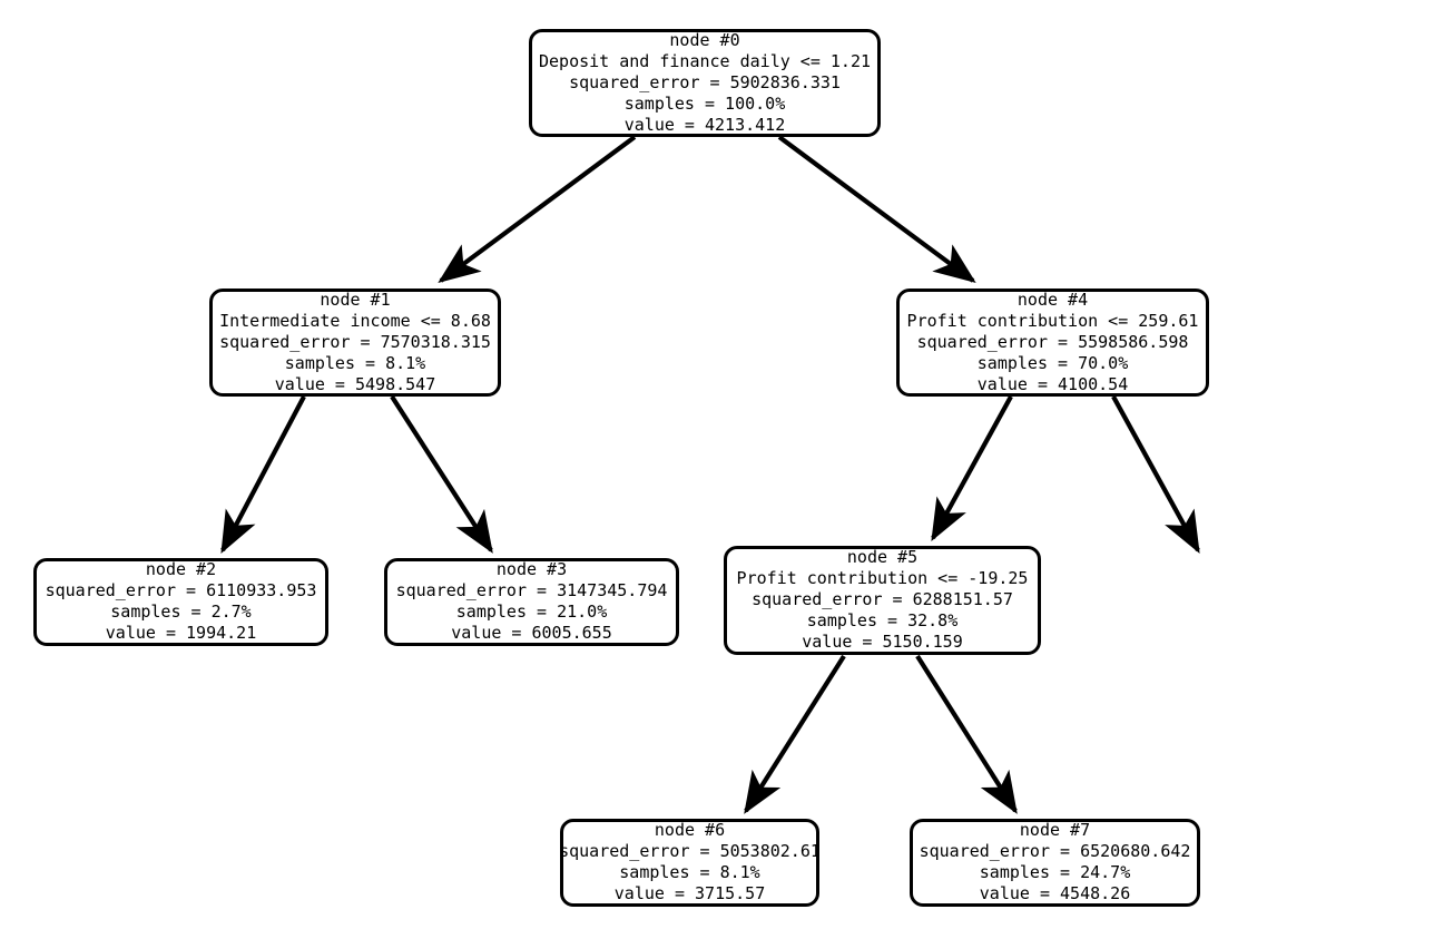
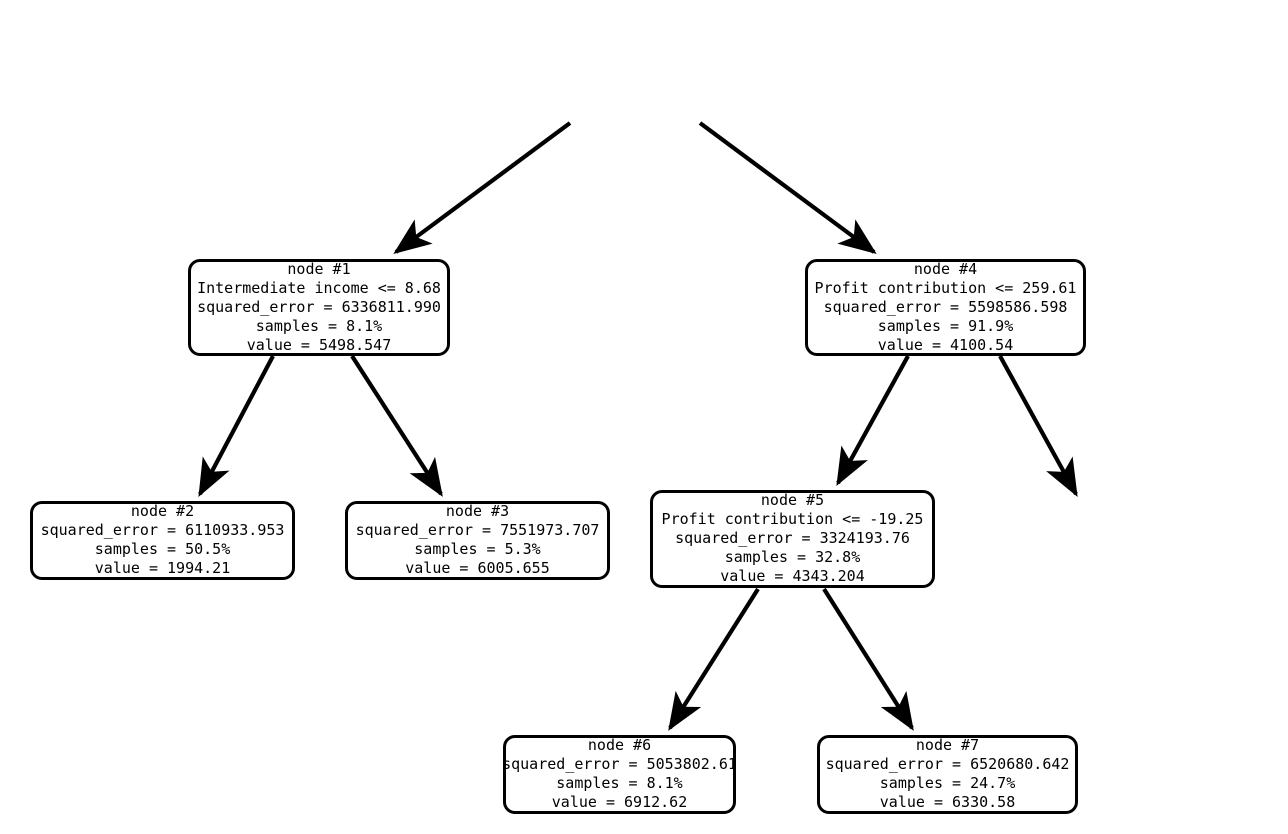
- node #0
- Deposit and finance daily <= 1.21
- squared_error = 5902836.331
- samples = 100.0%
- value = 4213.412
  node #1
  Intermediate income <= 8.68
- squared_error = 7570318.315
+ squared_error = 6336811.990
  samples = 8.1%
  value = 5498.547
  node #4
  Profit contribution <= 259.61
  squared_error = 5598586.598
- samples = 70.0%
+ samples = 91.9%
  value = 4100.54
  node #2
  squared_error = 6110933.953
- samples = 2.7%
+ samples = 50.5%
  value = 1994.21
  node #3
- squared_error = 3147345.794
+ squared_error = 7551973.707
- samples = 21.0%
+ samples = 5.3%
  value = 6005.655
  node #5
  Profit contribution <= -19.25
- squared_error = 6288151.57
+ squared_error = 3324193.76
  samples = 32.8%
- value = 5150.159
+ value = 4343.204
  node #6
  squared_error = 5053802.61
  samples = 8.1%
- value = 3715.57
+ value = 6912.62
  node #7
  squared_error = 6520680.642
  samples = 24.7%
- value = 4548.26
+ value = 6330.58
